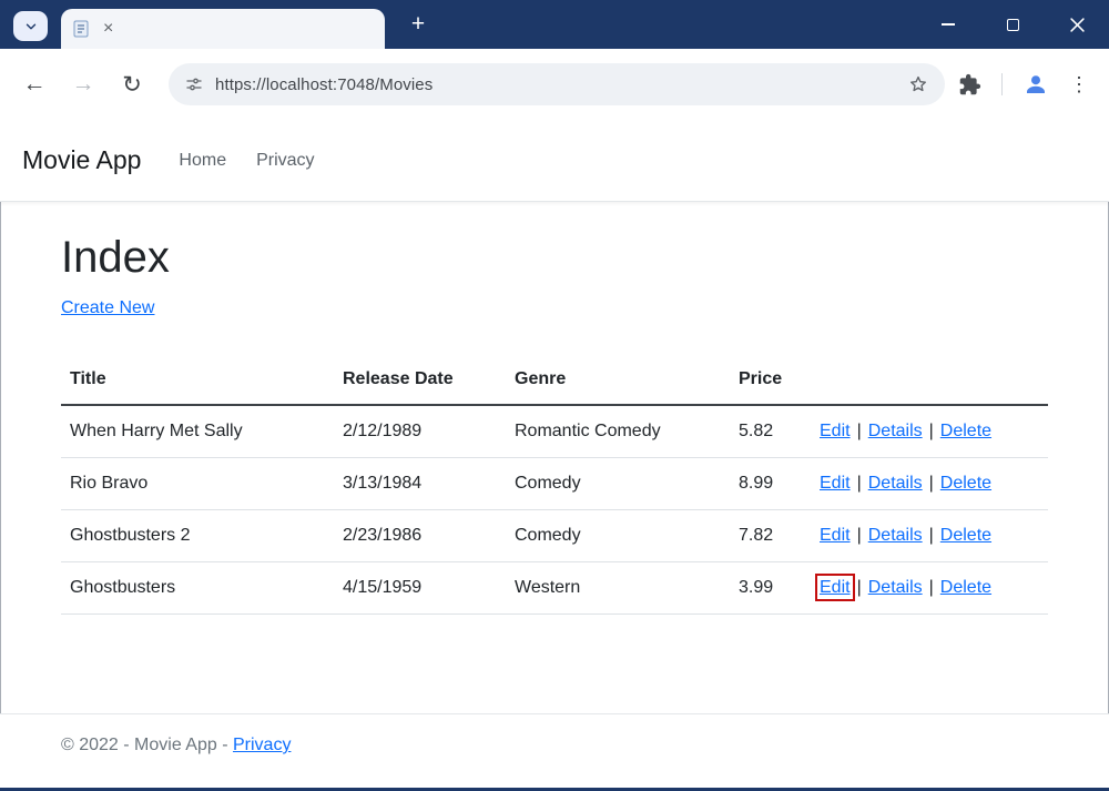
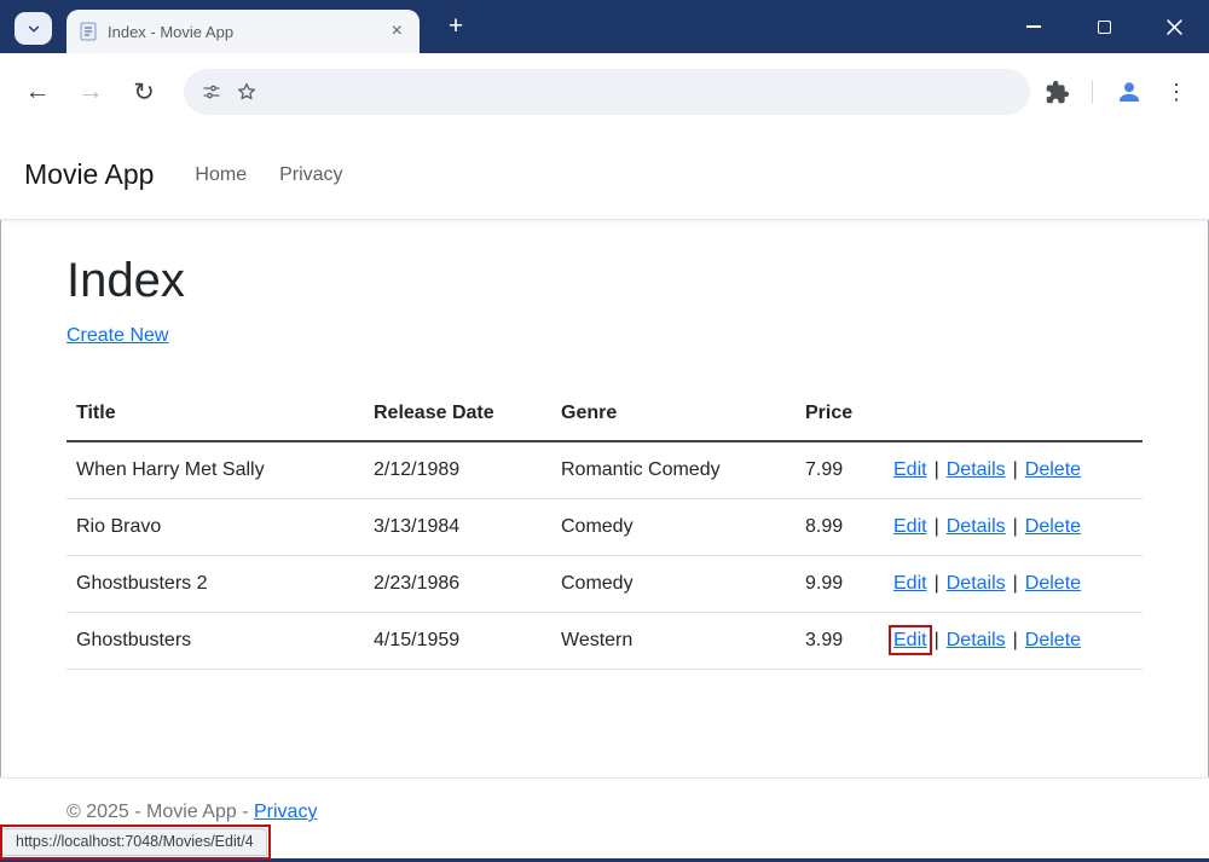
+ Index - Movie App
  ×
  +
  ←
  →
  ↻
- https://localhost:7048/Movies
  ⋮
  Movie App
  Home
  Privacy
  Index
  Create New
  Title	Release Date	Genre	Price
- When Harry Met Sally	2/12/1989	Romantic Comedy	5.82	Edit | Details | Delete
+ When Harry Met Sally	2/12/1989	Romantic Comedy	7.99	Edit | Details | Delete
  Rio Bravo	3/13/1984	Comedy	8.99	Edit | Details | Delete
- Ghostbusters 2	2/23/1986	Comedy	7.82	Edit | Details | Delete
+ Ghostbusters 2	2/23/1986	Comedy	9.99	Edit | Details | Delete
  Ghostbusters	4/15/1959	Western	3.99	Edit | Details | Delete
- © 2022 - Movie App - Privacy
+ © 2025 - Movie App - Privacy
+ https://localhost:7048/Movies/Edit/4
